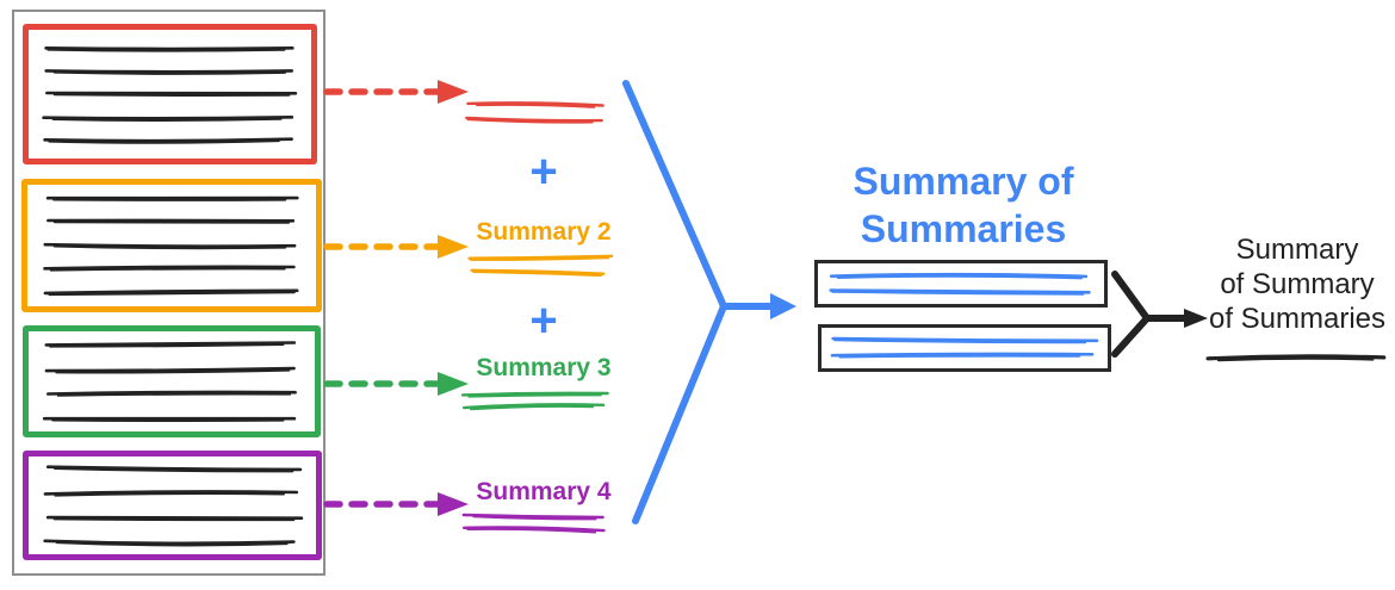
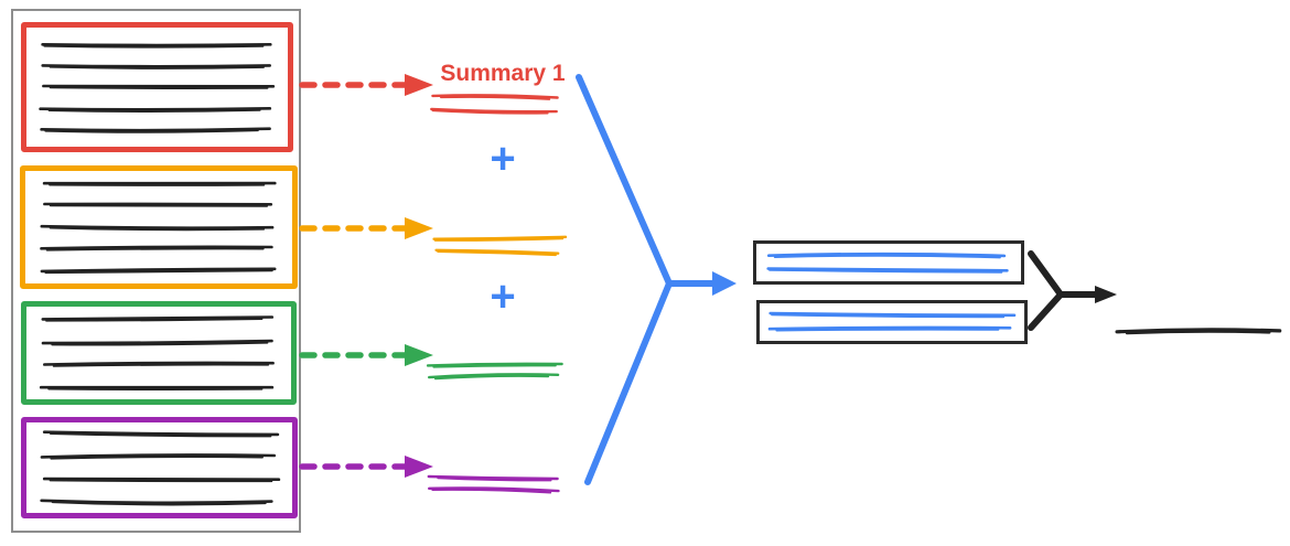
+ Summary 1
  +
- Summary 2
  +
- Summary 3
- Summary 4
- Summary of
- Summaries
- Summary
- of Summary
- of Summaries
